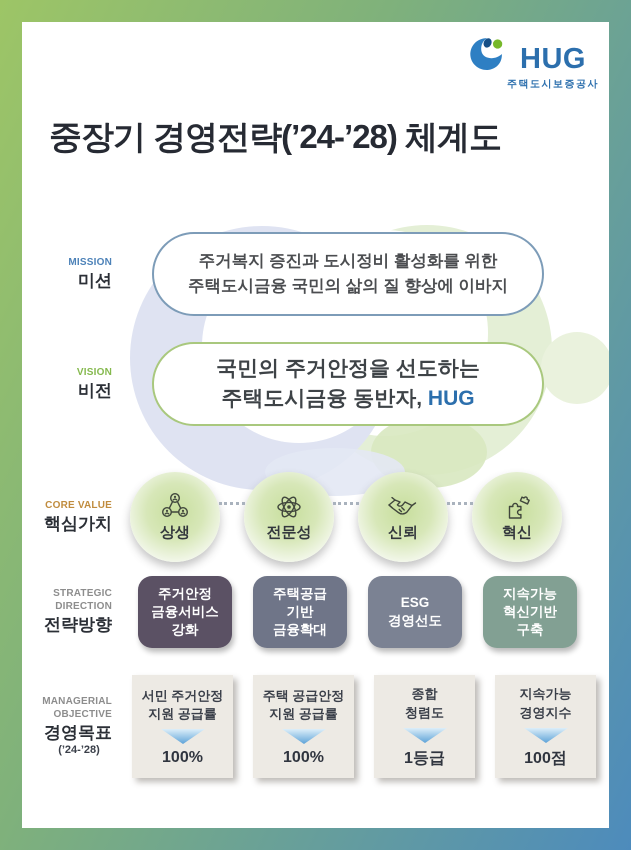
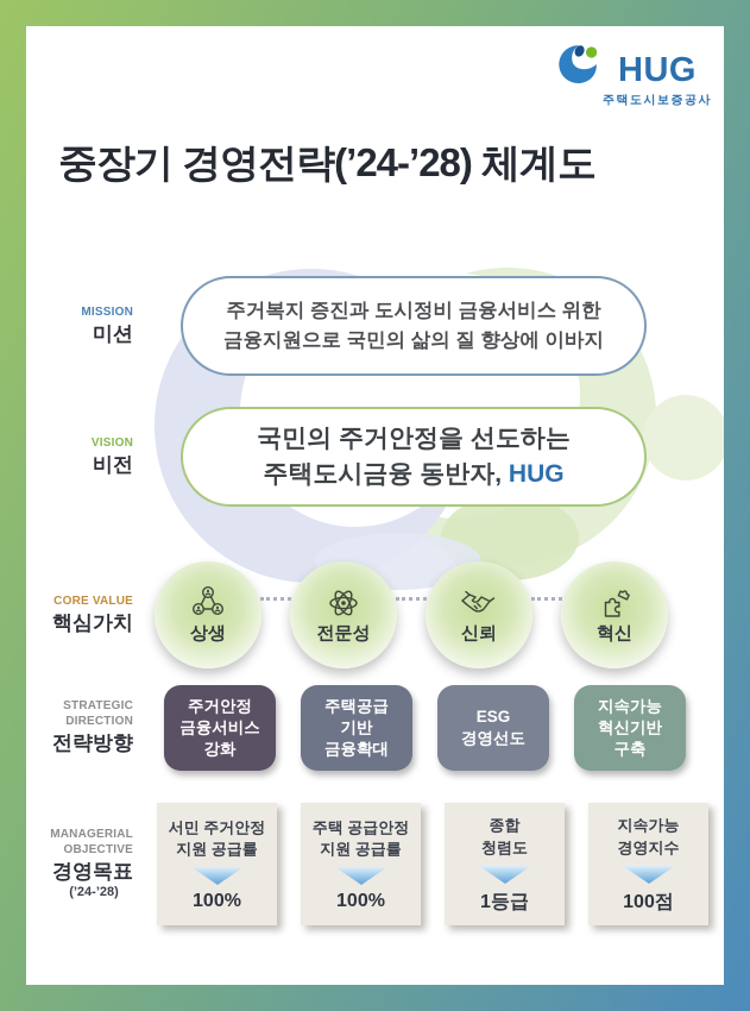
  HUG
  주택도시보증공사
  중장기 경영전략(’24-’28) 체계도
  MISSION
  미션
- 주거복지 증진과 도시정비 활성화를 위한
+ 주거복지 증진과 도시정비 금융서비스 위한
- 주택도시금융 국민의 삶의 질 향상에 이바지
+ 금융지원으로 국민의 삶의 질 향상에 이바지
  VISION
  비전
  국민의 주거안정을 선도하는
  주택도시금융 동반자, HUG
  CORE VALUE
  핵심가치
  상생
  전문성
  신뢰
  혁신
  STRATEGIC
  DIRECTION
  전략방향
  주거안정
  금융서비스
  강화
  주택공급
  기반
  금융확대
  ESG
  경영선도
  지속가능
  혁신기반
  구축
  MANAGERIAL
  OBJECTIVE
  경영목표
  (’24-’28)
  서민 주거안정
  지원 공급률
  100%
  주택 공급안정
  지원 공급률
  100%
  종합
  청렴도
  1등급
  지속가능
  경영지수
  100점
